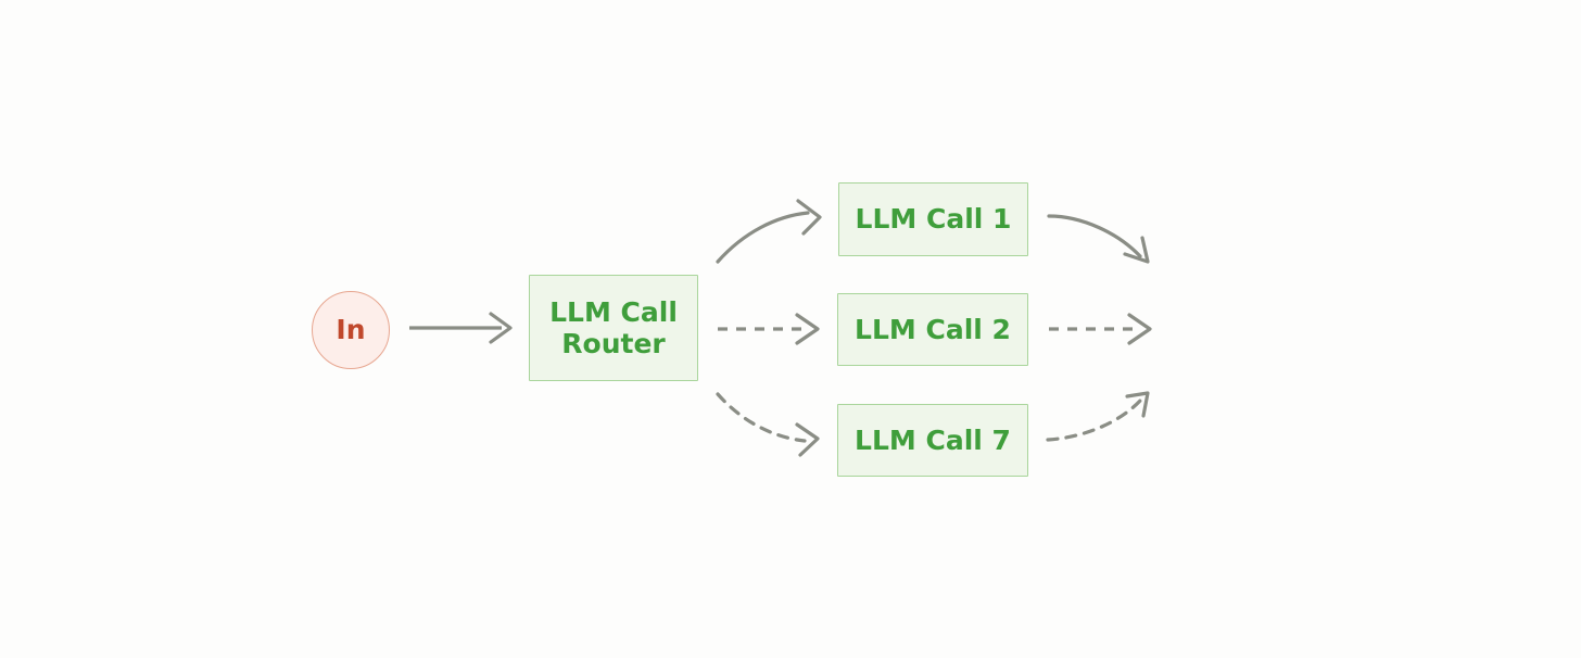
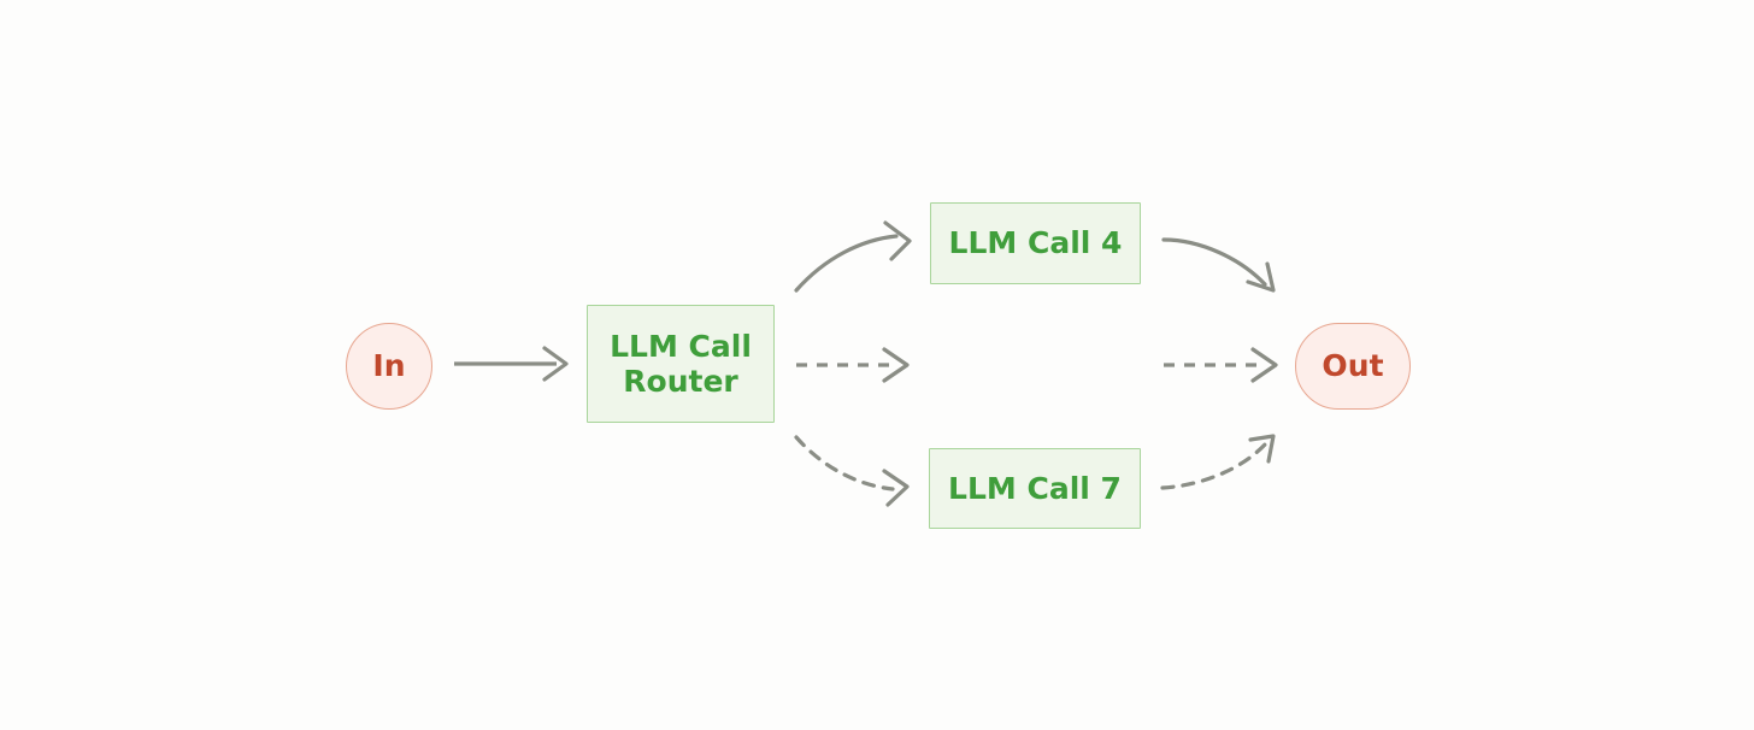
  In
  LLM Call
  Router
- LLM Call 1
+ LLM Call 4
- LLM Call 2
  LLM Call 7
+ Out
